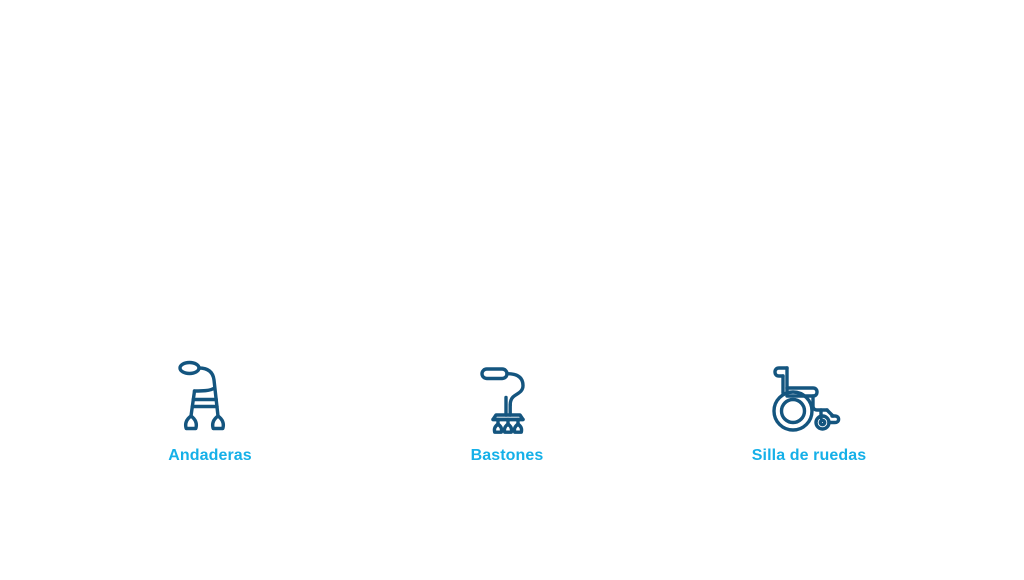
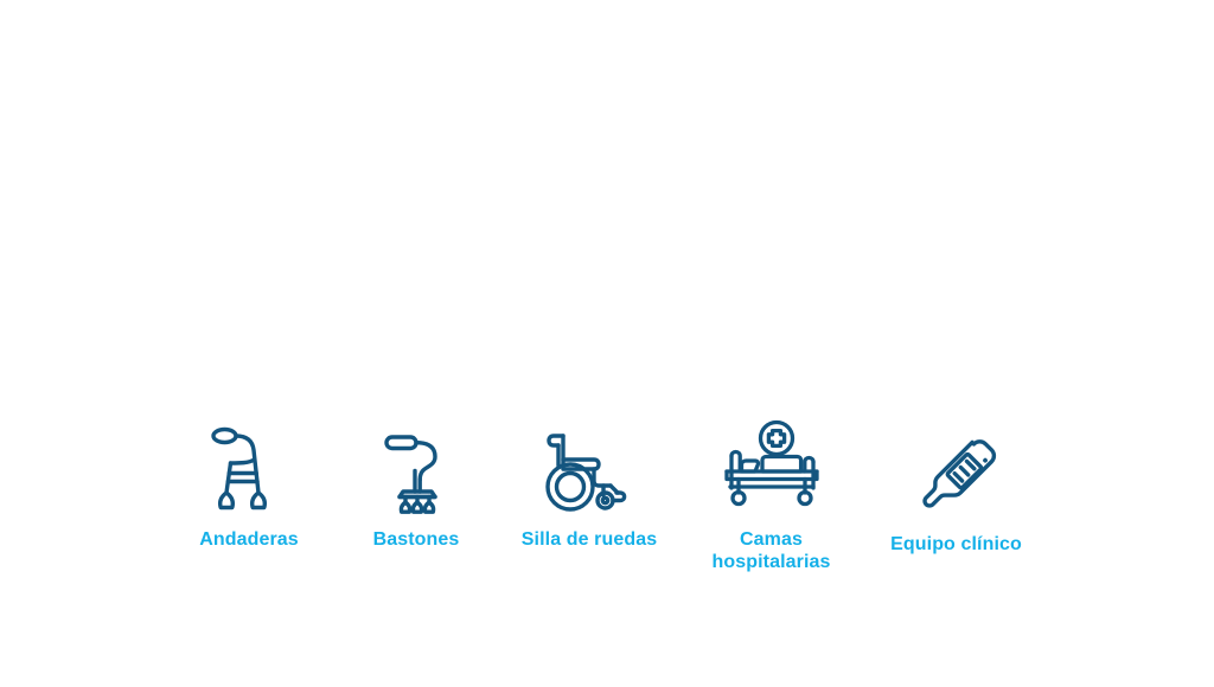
  Andaderas
  Bastones
  Silla de ruedas
+ Camas
+ hospitalarias
+ Equipo clínico
